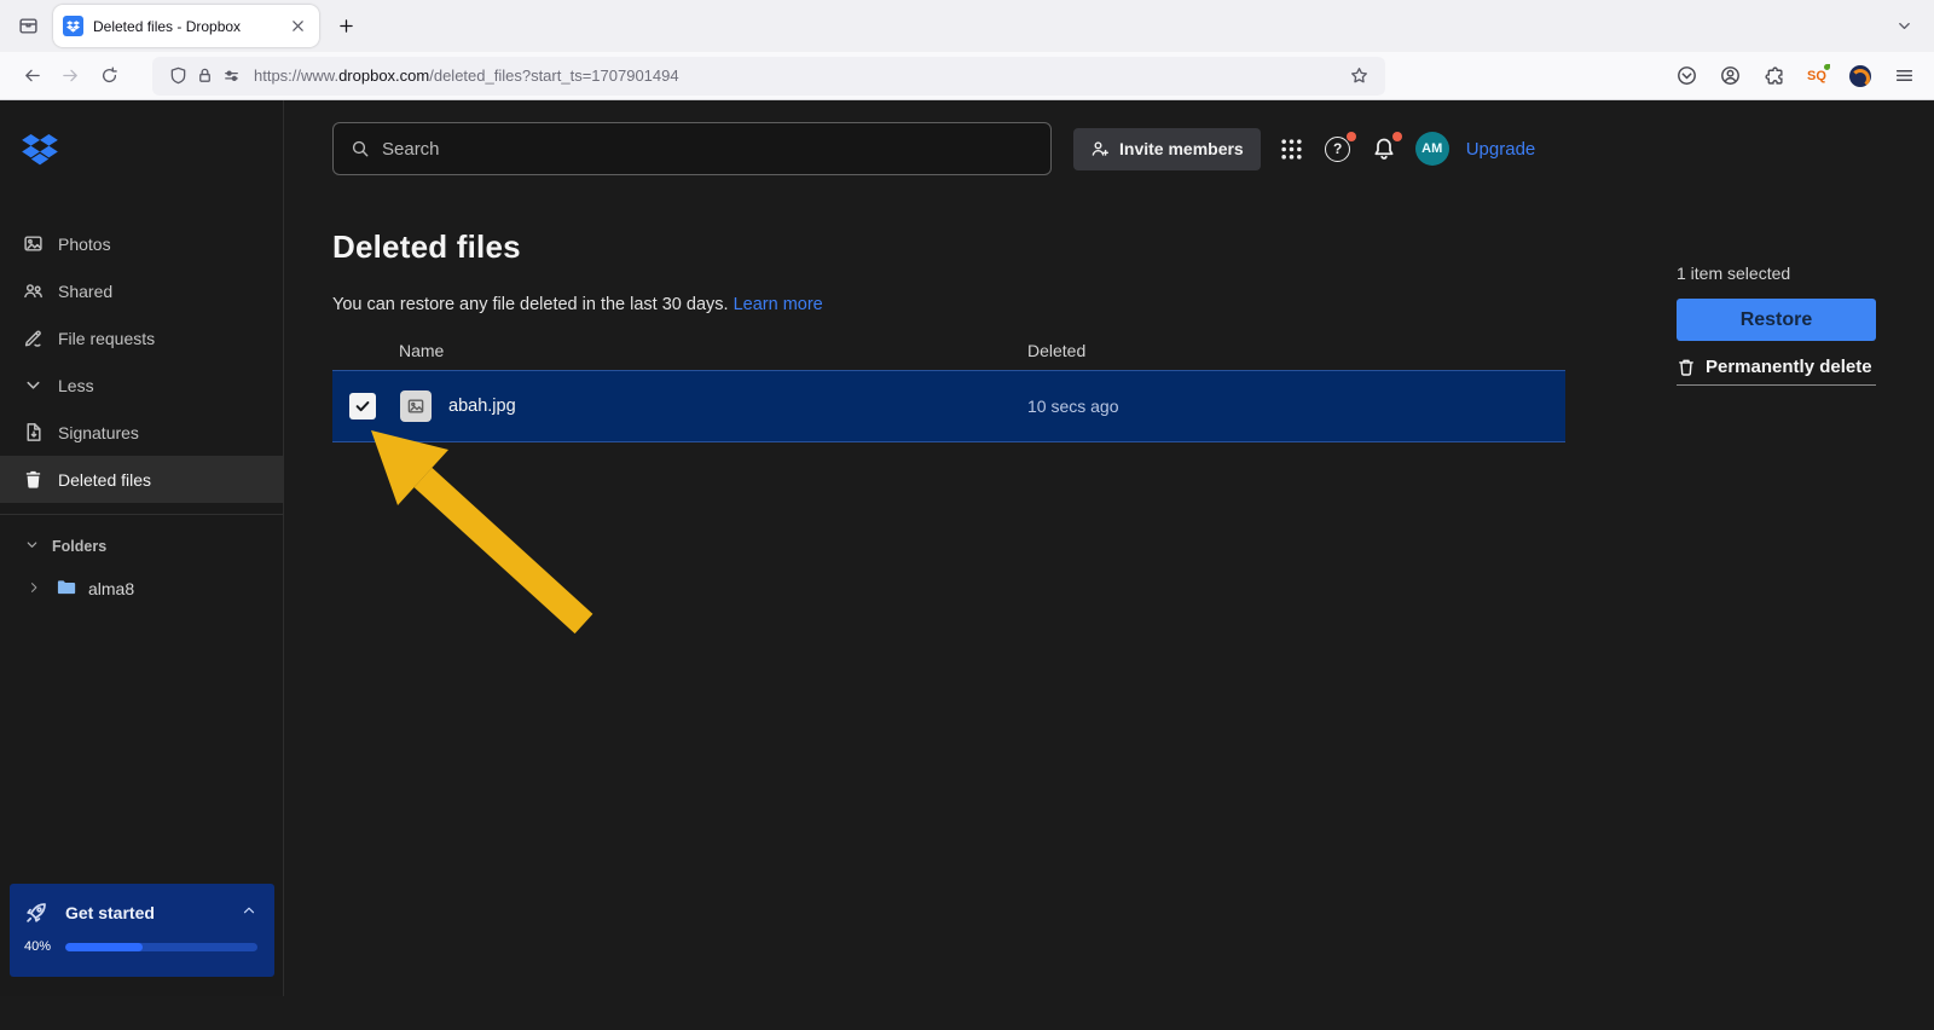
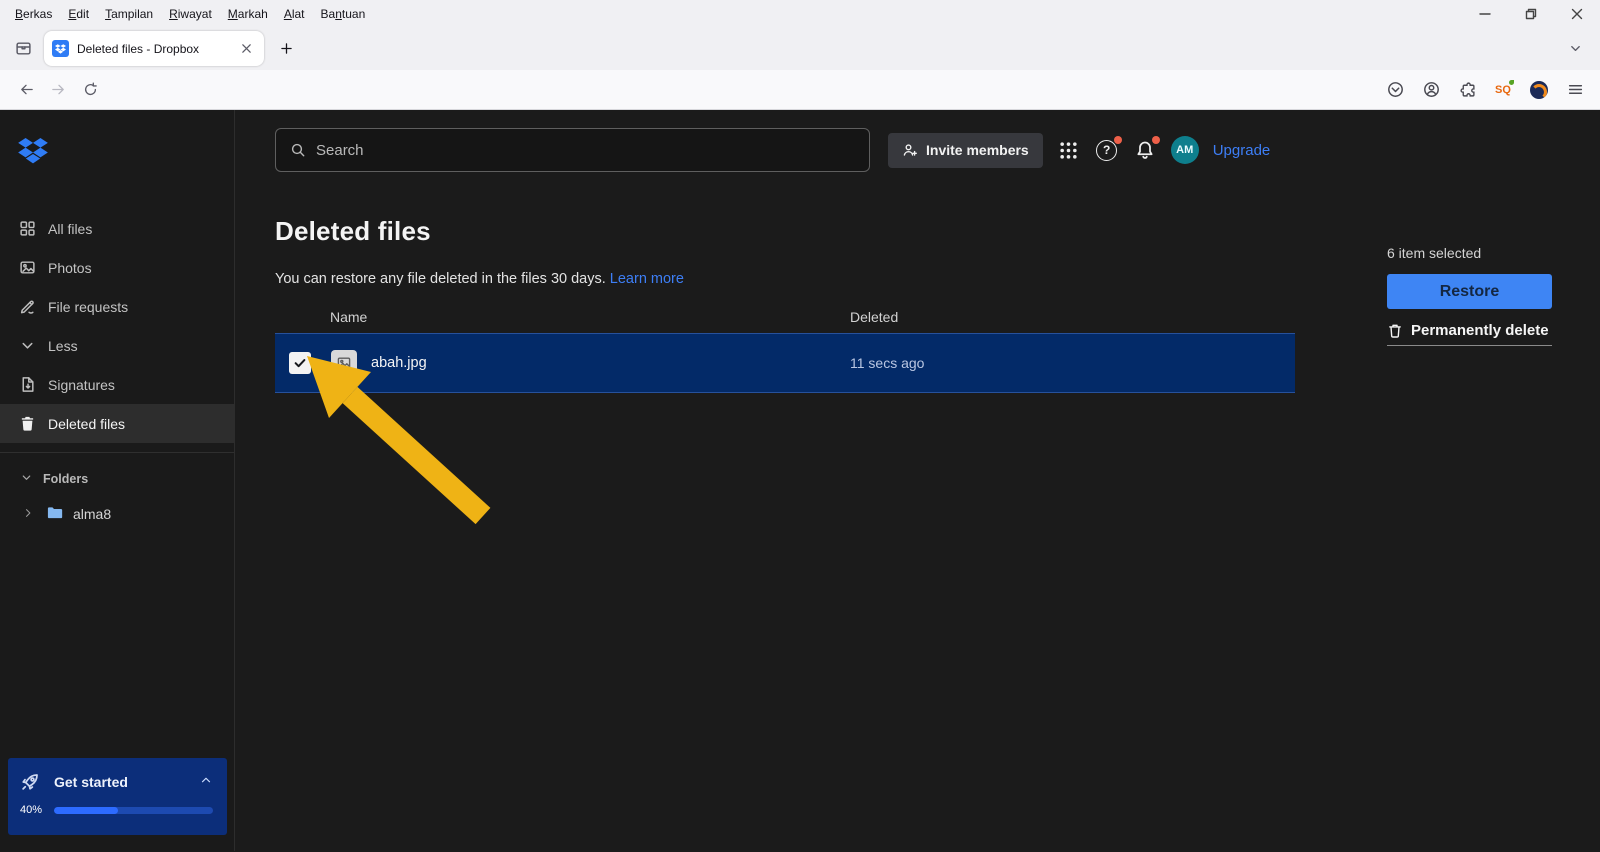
+ Berkas
+ Edit
+ Tampilan
+ Riwayat
+ Markah
+ Alat
+ Bantuan
  Deleted files - Dropbox
- https://www.dropbox.com/deleted_files?start_ts=1707901494
  SQ
+ All files
  Photos
- Shared
  File requests
  Less
  Signatures
  Deleted files
  Folders
  alma8
  Get started
  40%
  Search
  Invite members
  ?
  AM
  Upgrade
  Deleted files
- You can restore any file deleted in the last 30 days. Learn more
+ You can restore any file deleted in the files 30 days. Learn more
  Name
  Deleted
  abah.jpg
- 10 secs ago
+ 11 secs ago
- 1 item selected
+ 6 item selected
  Restore
  Permanently delete
